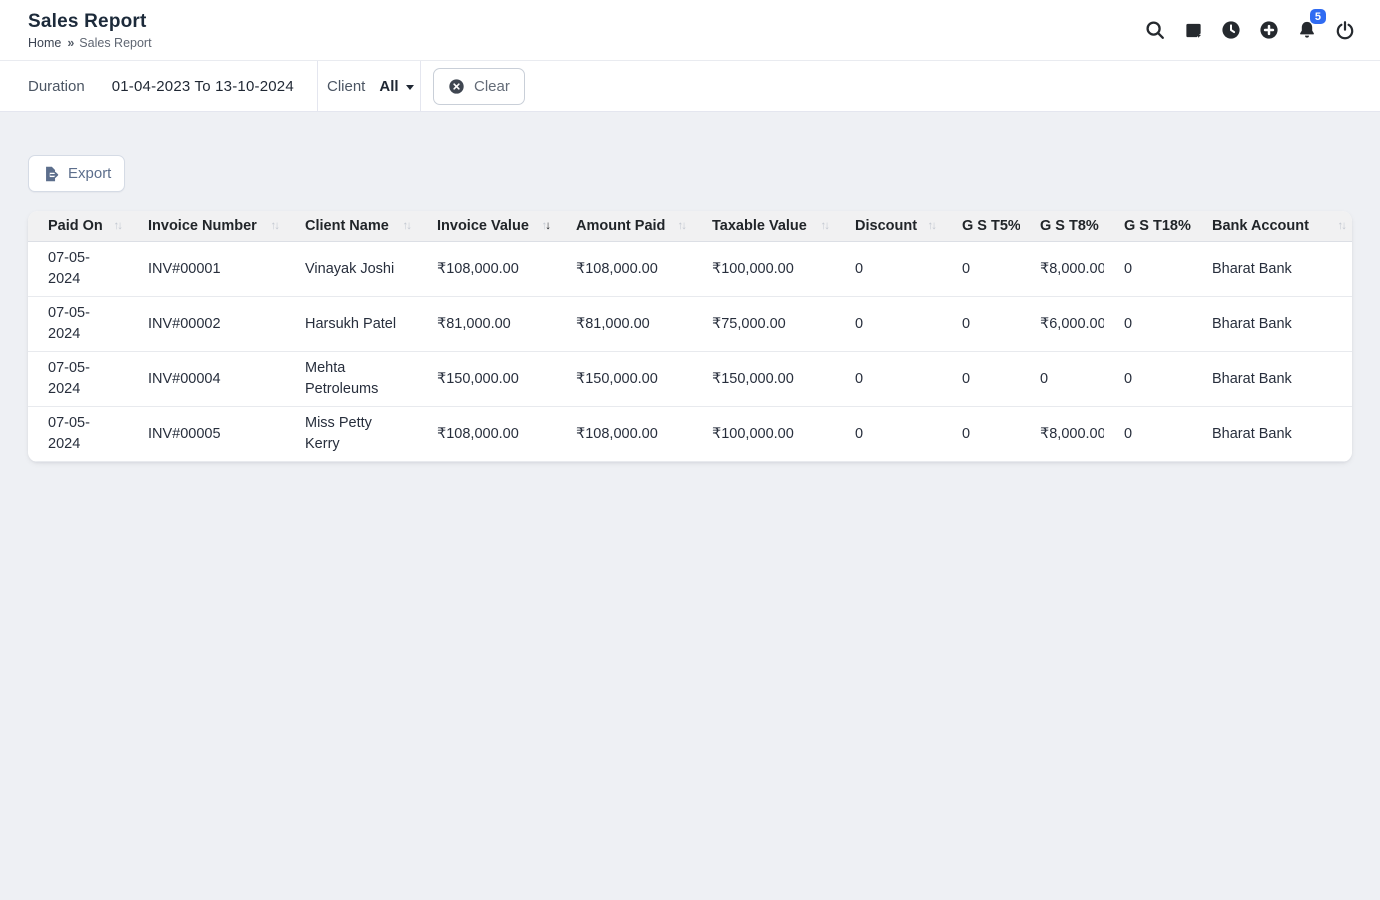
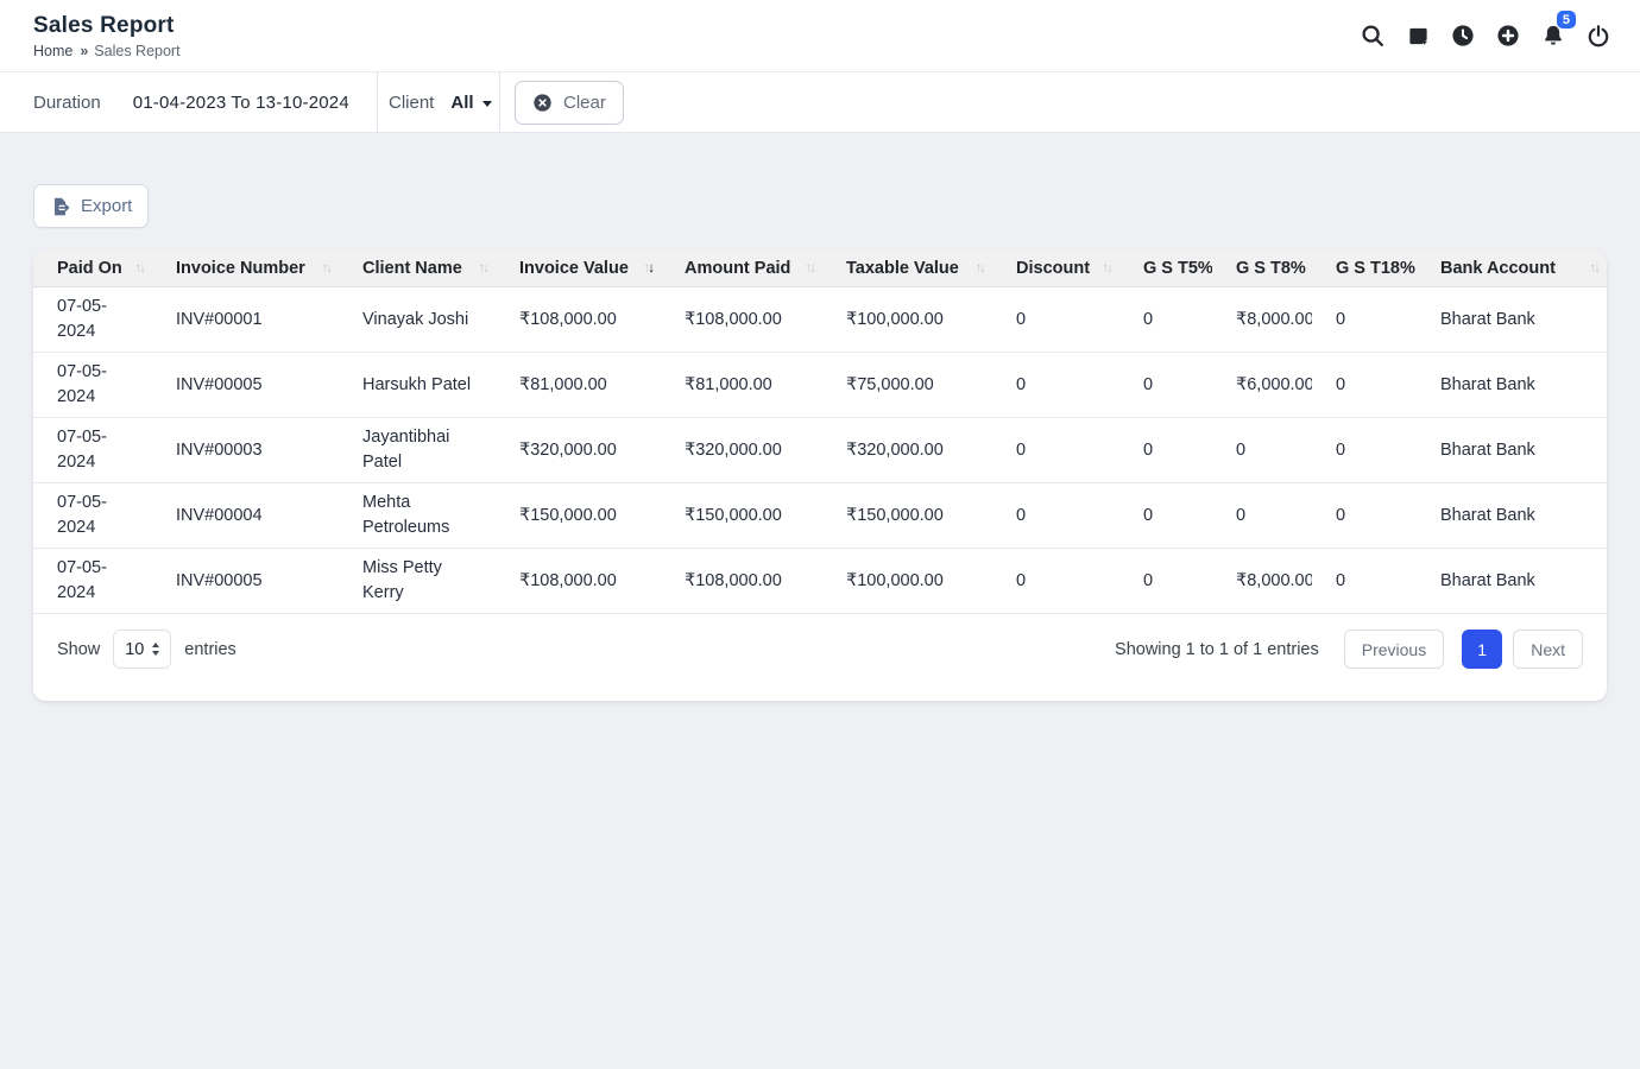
  Sales Report
  Home
  »
  Sales Report
  5
  Duration
  01-04-2023 To 13-10-2024
  Client
  All
  Clear
  Export
  Paid On ↑↓	Invoice Number ↑↓	Client Name ↑↓	Invoice Value ↑↓	Amount Paid ↑↓	Taxable Value ↑↓	Discount ↑↓	G S T5%	G S T8%	G S T18%	Bank Account ↑↓
  07-05-2024	INV#00001	Vinayak Joshi	₹108,000.00	₹108,000.00	₹100,000.00	0	0	₹8,000.00	0	Bharat Bank
- 07-05-2024	INV#00002	Harsukh Patel	₹81,000.00	₹81,000.00	₹75,000.00	0	0	₹6,000.00	0	Bharat Bank
+ 07-05-2024	INV#00005	Harsukh Patel	₹81,000.00	₹81,000.00	₹75,000.00	0	0	₹6,000.00	0	Bharat Bank
+ 07-05-2024	INV#00003	Jayantibhai Patel	₹320,000.00	₹320,000.00	₹320,000.00	0	0	0	0	Bharat Bank
  07-05-2024	INV#00004	Mehta Petroleums	₹150,000.00	₹150,000.00	₹150,000.00	0	0	0	0	Bharat Bank
  07-05-2024	INV#00005	Miss Petty Kerry	₹108,000.00	₹108,000.00	₹100,000.00	0	0	₹8,000.00	0	Bharat Bank
+ Show
+ 10
+ entries
+ Showing 1 to 1 of 1 entries
+ Previous
+ 1
+ Next
